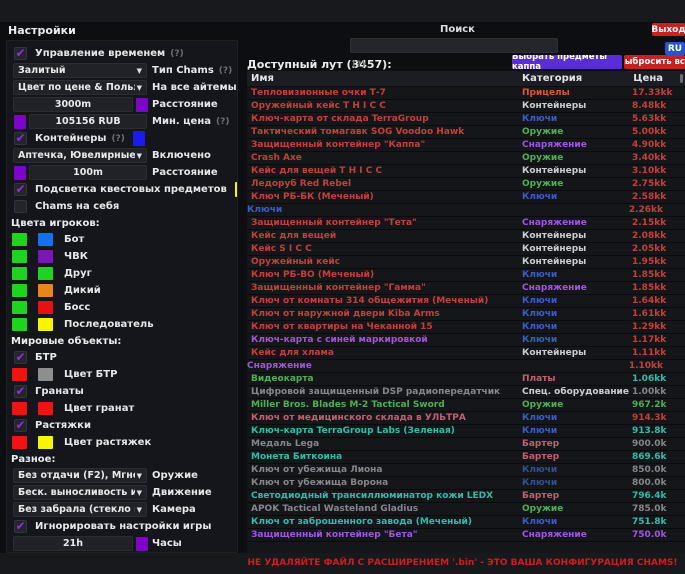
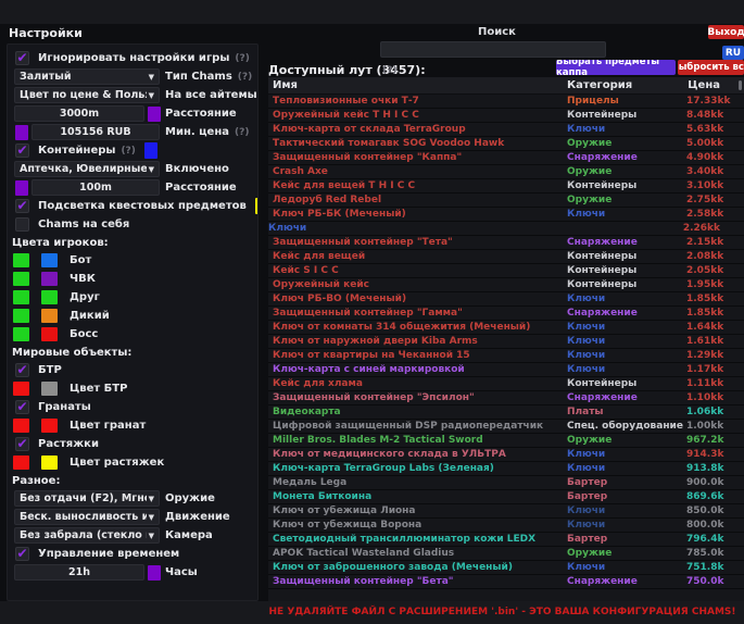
  Настройки
  ✔
- Управление временем
+ Игнорировать настройки игры
  (?)
  Залитый
  ▼
  Тип Chams
  (?)
  ▼
  На все айтемы
  3000m
  Расстояние
  105156 RUB
  Мин. цена
  (?)
  ✔
  Контейнеры
  (?)
  Аптечка, Ювелирные
  ▼
  Включено
  100m
  Расстояние
  ✔
  Подсветка квестовых предметов
  Chams на себя
  Цвета игроков:
  Бот
  ЧВК
  Друг
  Дикий
  Босс
- Последователь
  Мировые объекты:
  ✔
  БТР
  Цвет БТР
  ✔
  Гранаты
  Цвет гранат
  ✔
  Растяжки
  Цвет растяжек
  Разное:
  ▼
  Оружие
  Беск. выносливость и
  ▼
  Движение
  Без забрала (стекло
  ▼
  Камера
  ✔
- Игнорировать настройки игры
+ Управление временем
  21h
  Часы
  Поиск
  Выход
  RU
  Доступный лут (3457):
  (?)
  Выбрать предметы каппа
  ыбросить вс
  Имя
  Категория
  Цена
  Тепловизионные очки Т-7
  Прицелы
  17.33kk
  Оружейный кейс T H I C C
  Контейнеры
  8.48kk
  Ключ-карта от склада TerraGroup
  Ключи
  5.63kk
  Тактический томагавк SOG Voodoo Hawk
  Оружие
  5.00kk
  Защищенный контейнер "Каппа"
  Снаряжение
  4.90kk
  Crash Axe
  Оружие
  3.40kk
  Кейс для вещей T H I C C
  Контейнеры
  3.10kk
  Ледоруб Red Rebel
  Оружие
  2.75kk
  Ключ РБ-БК (Меченый)
  Ключи
  2.58kk
  Ключи
  2.26kk
  Защищенный контейнер "Тета"
  Снаряжение
  2.15kk
  Кейс для вещей
  Контейнеры
  2.08kk
  Кейс S I C C
  Контейнеры
  2.05kk
  Оружейный кейс
  Контейнеры
  1.95kk
  Ключ РБ-ВО (Меченый)
  Ключи
  1.85kk
  Защищенный контейнер "Гамма"
  Снаряжение
  1.85kk
  Ключ от комнаты 314 общежития (Меченый)
  Ключи
  1.64kk
  Ключ от наружной двери Kiba Arms
  Ключи
  1.61kk
  Ключ от квартиры на Чеканной 15
  Ключи
  1.29kk
  Ключ-карта с синей маркировкой
  Ключи
  1.17kk
  Кейс для хлама
  Контейнеры
  1.11kk
+ Защищенный контейнер "Эпсилон"
  Снаряжение
  1.10kk
  Видеокарта
  Платы
  1.06kk
  Цифровой защищенный DSP радиопередатчик
  Спец. оборудование
  1.00kk
  Miller Bros. Blades M-2 Tactical Sword
  Оружие
  967.2k
  Ключ от медицинского склада в УЛЬТРА
  Ключи
  914.3k
  Ключ-карта TerraGroup Labs (Зеленая)
  Ключи
  913.8k
  Медаль Lega
  Бартер
  900.0k
  Монета Биткоина
  Бартер
  869.6k
  Ключ от убежища Лиона
  Ключи
  850.0k
  Ключ от убежища Ворона
  Ключи
  800.0k
  Светодиодный трансиллюминатор кожи LEDX
  Бартер
  796.4k
  APOK Tactical Wasteland Gladius
  Оружие
  785.0k
  Ключ от заброшенного завода (Меченый)
  Ключи
  751.8k
  Защищенный контейнер "Бета"
  Снаряжение
  750.0k
  НЕ УДАЛЯЙТЕ ФАЙЛ С РАСШИРЕНИЕМ '.bin' - ЭТО ВАША КОНФИГУРАЦИЯ CHAMS!
